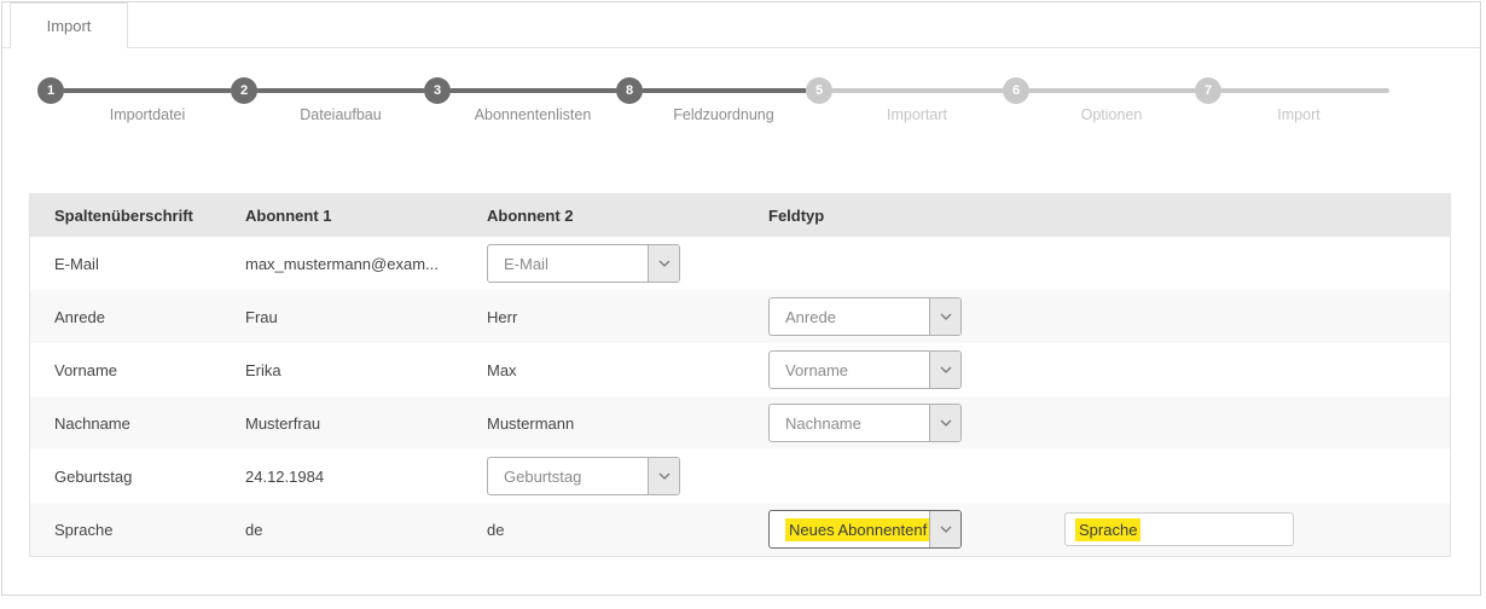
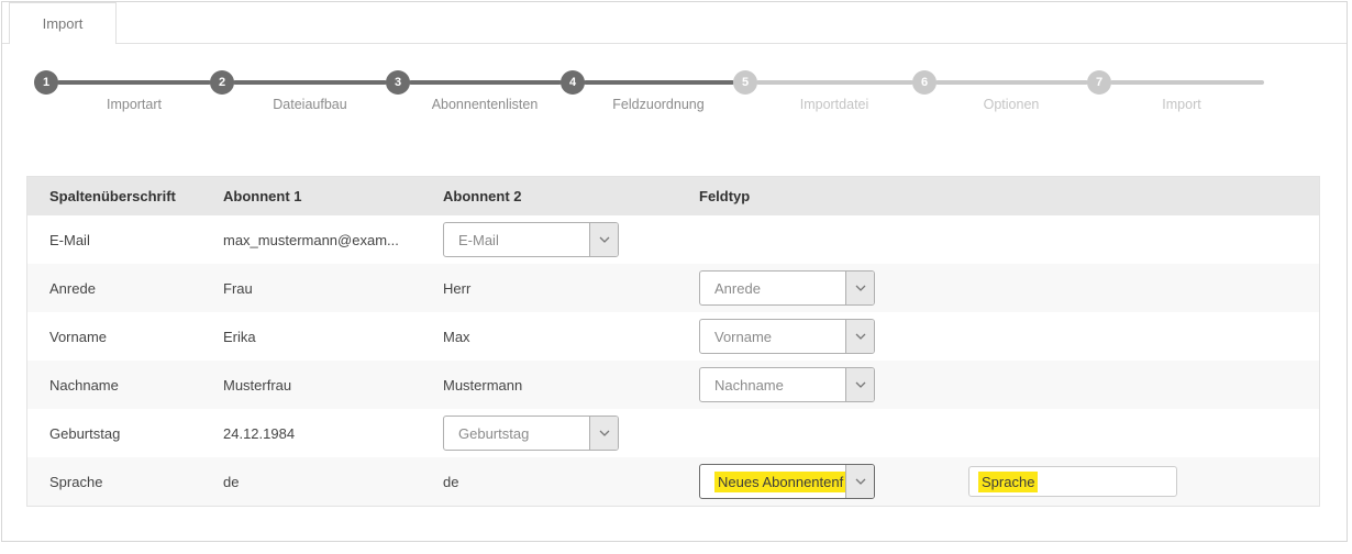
  Import
  1
  2
  3
- 8
+ 4
  5
  6
  7
- Importdatei
+ Importart
  Dateiaufbau
  Abonnentenlisten
  Feldzuordnung
- Importart
+ Importdatei
  Optionen
  Import
  Spaltenüberschrift
  Abonnent 1
  Abonnent 2
  Feldtyp
  E-Mail
  max_mustermann@exam...
  E-Mail
  Anrede
  Frau
  Herr
  Anrede
  Vorname
  Erika
  Max
  Vorname
  Nachname
  Musterfrau
  Mustermann
  Nachname
  Geburtstag
  24.12.1984
  Geburtstag
  Sprache
  de
  de
  Neues Abonnentenf
  Sprache
